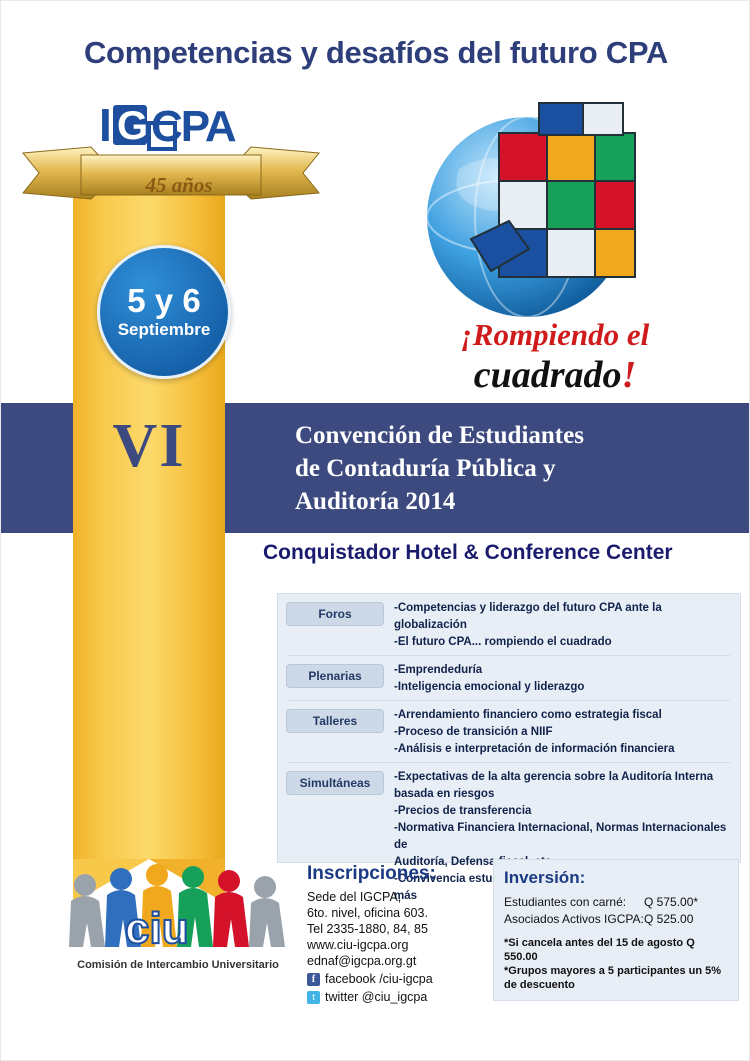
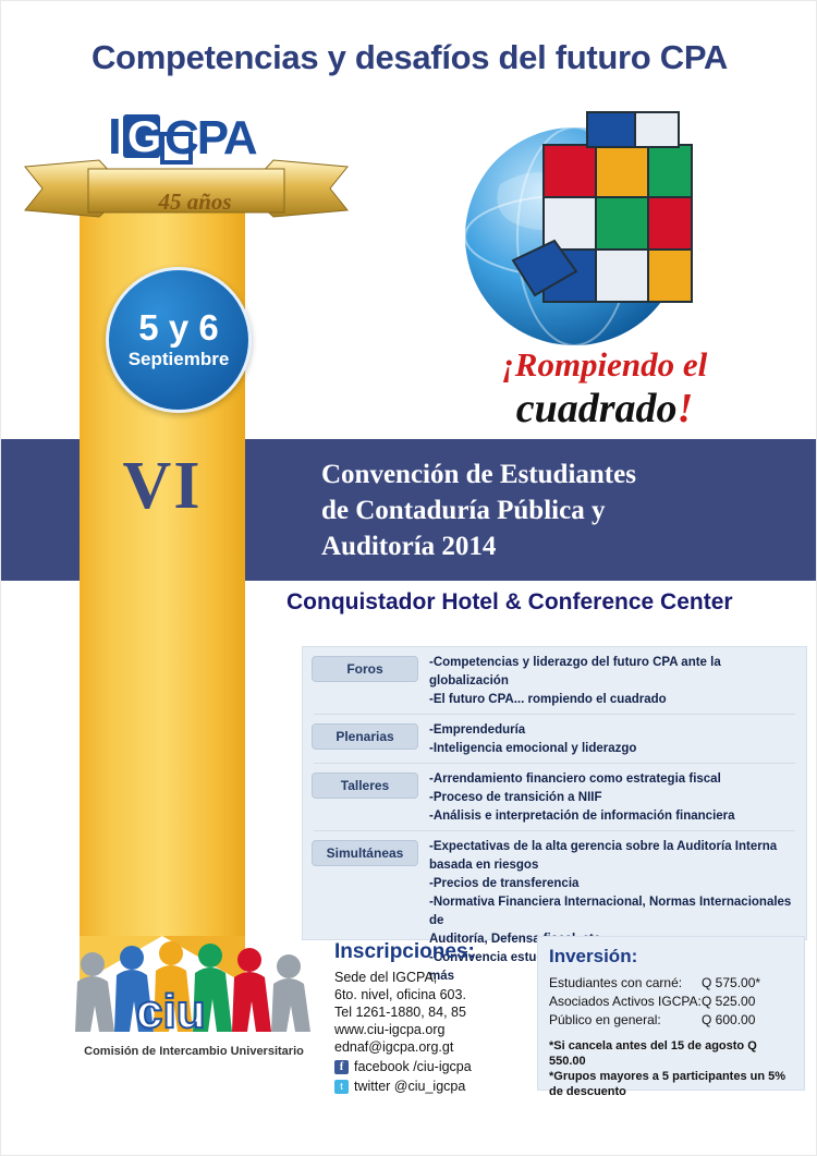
  Competencias y desafíos del futuro CPA
  I
  G
  CPA
  45 años
  5 y 6
  Septiembre
  VI
  ¡Rompiendo el
  cuadrado!
  Convención de Estudiantes
  de Contaduría Pública y
  Auditoría 2014
  Conquistador Hotel & Conference Center
  Foros
  -Competencias y liderazgo del futuro CPA ante la globalización
  -El futuro CPA... rompiendo el cuadrado
  Plenarias
  -Emprendeduría
  -Inteligencia emocional y liderazgo
  Talleres
  -Arrendamiento financiero como estrategia fiscal
  -Proceso de transición a NIIF
  -Análisis e interpretación de información financiera
  Simultáneas
  -Expectativas de la alta gerencia sobre la Auditoría Interna
  basada en riesgos
  -Precios de transferencia
  -Normativa Financiera Internacional, Normas Internacionales de
  ciu
  Comisión de Intercambio Universitario
  Inscripciones:
  Sede del IGCPA,
  6to. nivel, oficina 603.
- Tel 2335-1880, 84, 85
+ Tel 1261-1880, 84, 85
  www.ciu-igcpa.org
  ednaf@igcpa.org.gt
  f
  facebook /ciu-igcpa
  t
  twitter @ciu_igcpa
  Inversión:
  Estudiantes con carné:
  Q 575.00*
  Asociados Activos IGCPA:
  Q 525.00
+ Público en general:
+ Q 600.00
  *Si cancela antes del 15 de agosto Q 550.00
  *Grupos mayores a 5 participantes un 5%
  de descuento
